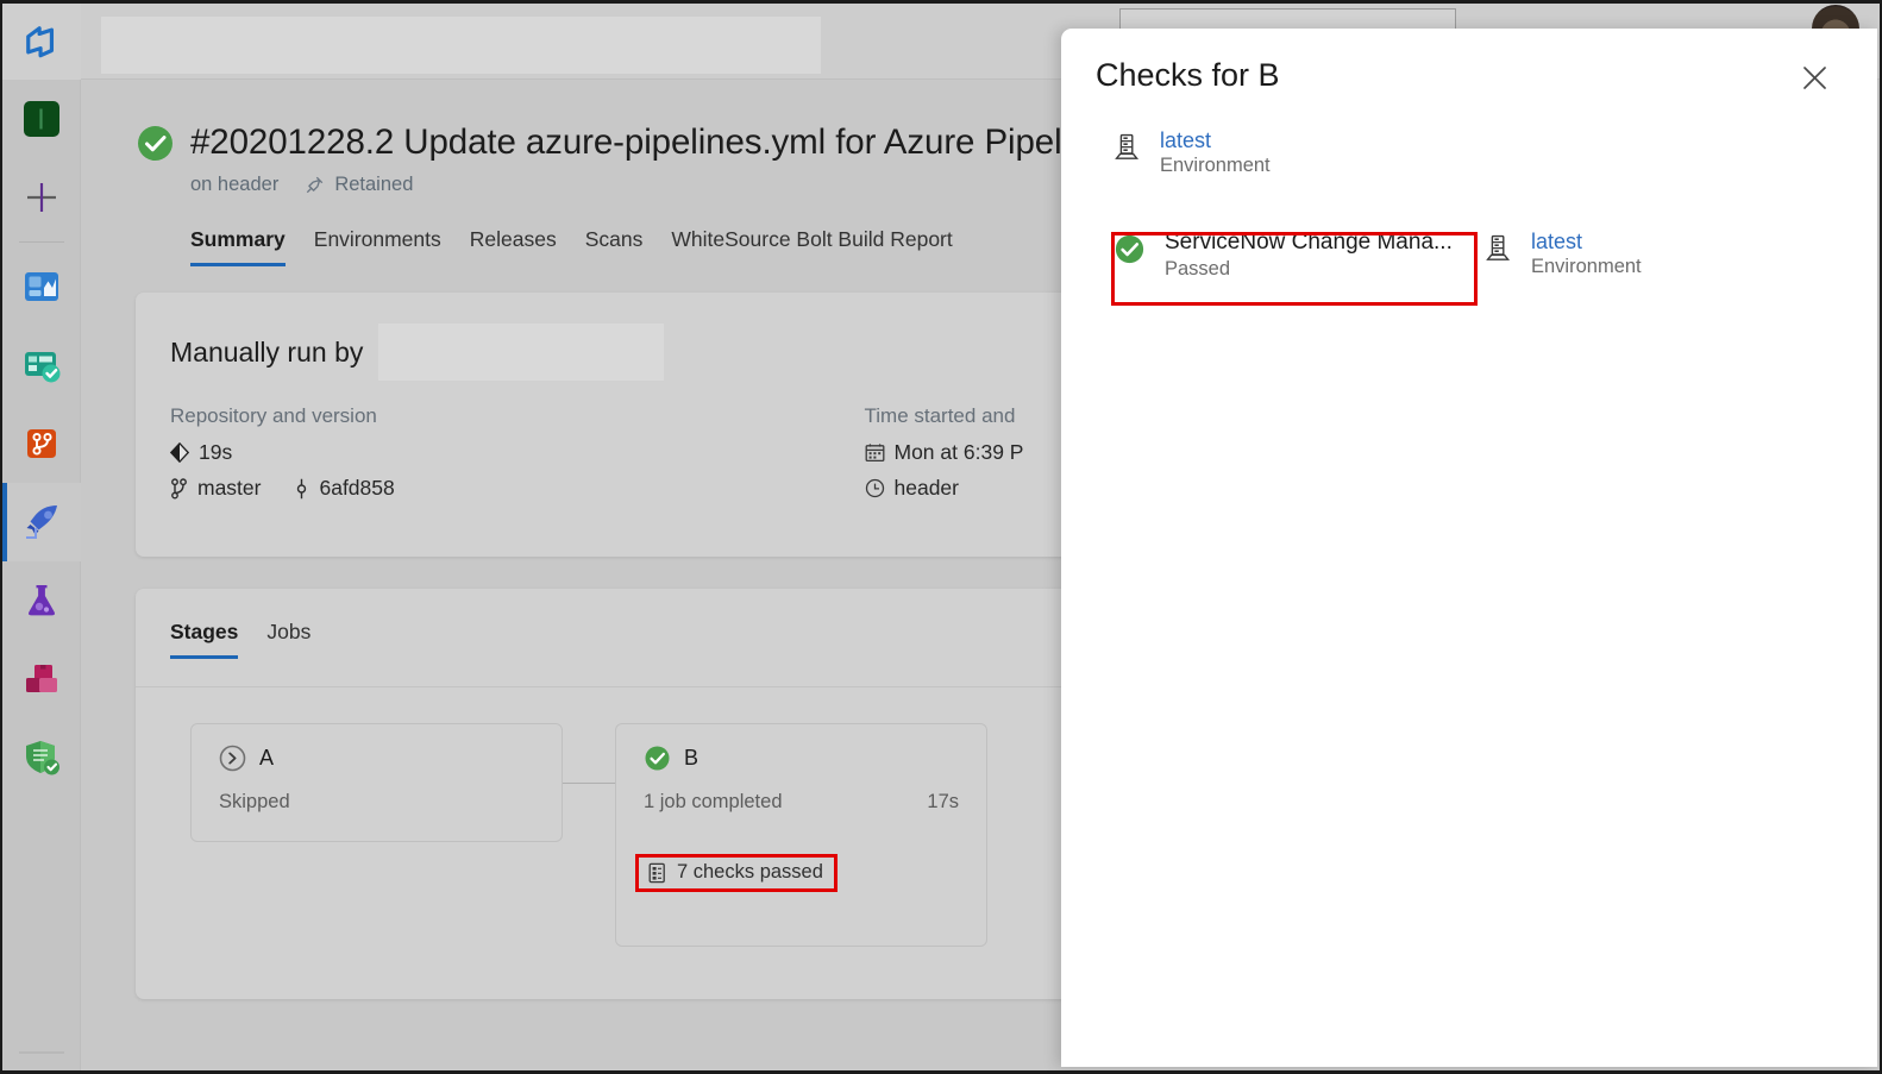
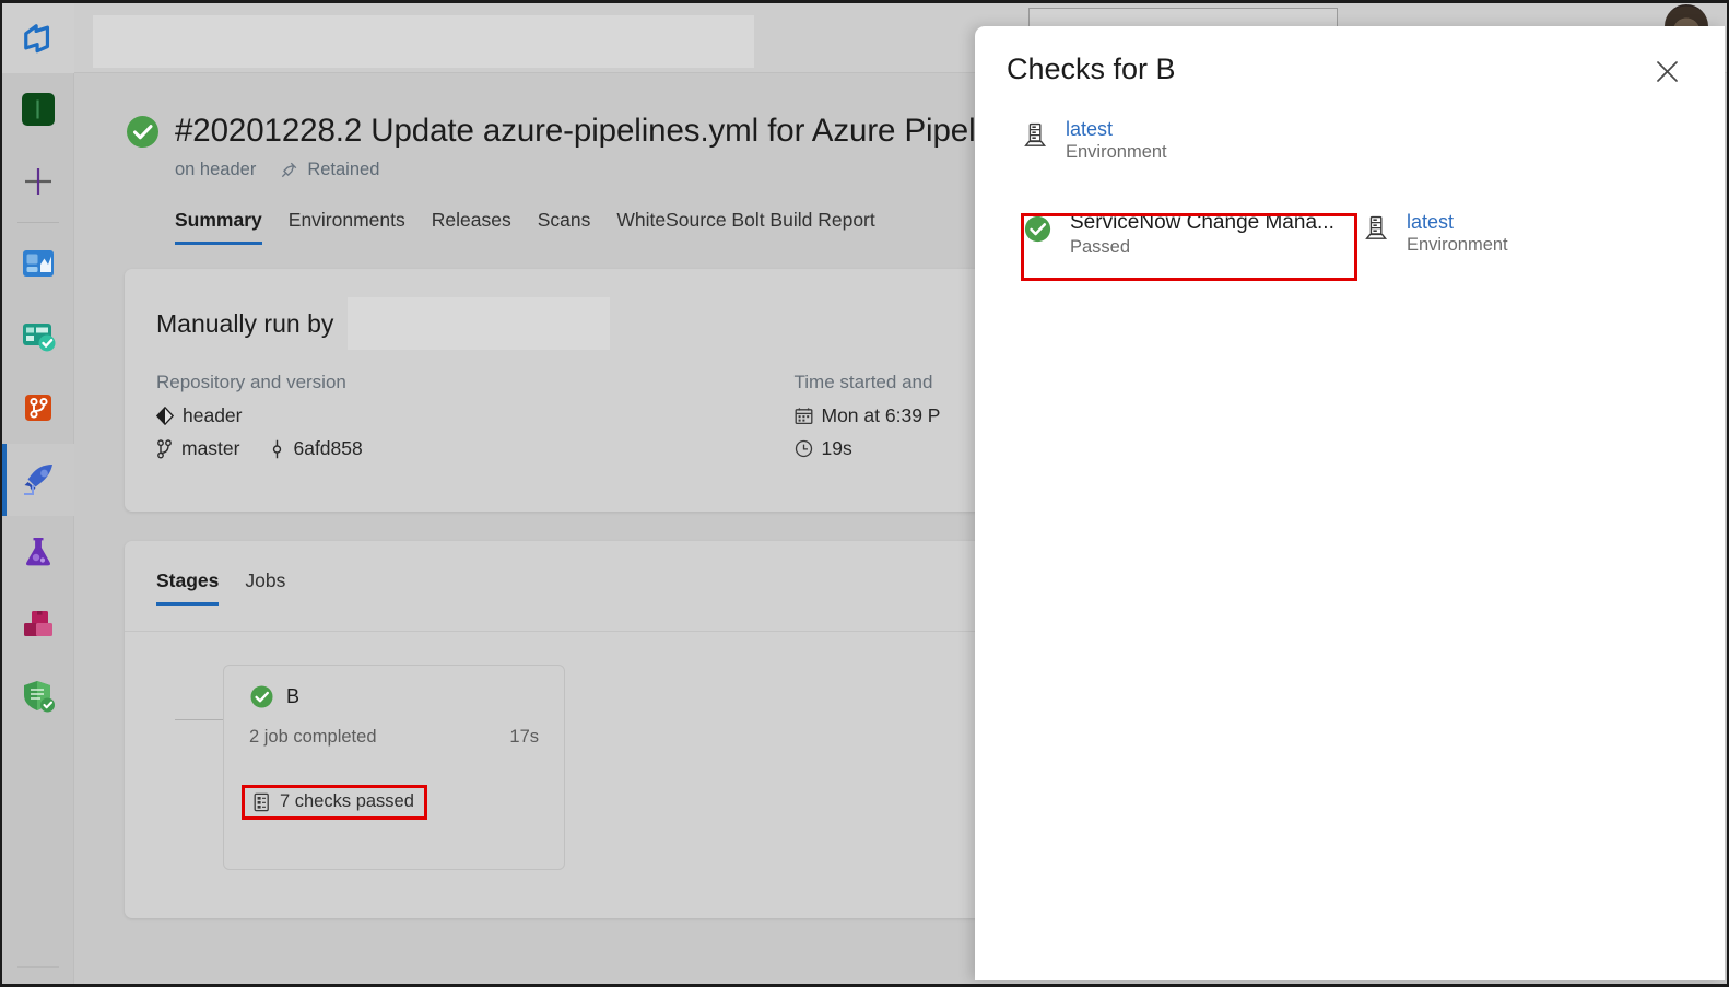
  #20201228.2 Update azure-pipelines.yml for Azure Pipel
  on header
  Retained
  Summary
  Environments
  Releases
  Scans
  WhiteSource Bolt Build Report
  Manually run by
  Repository and version
- 19s
+ header
  master
  6afd858
  Time started and
  Mon at 6:39 P
- header
+ 19s
  Stages
  Jobs
- A
- Skipped
  B
- 1 job completed
+ 2 job completed
  17s
  7 checks passed
  Checks for B
  latest
  Environment
  ServiceNow Change Mana...
  Passed
  latest
  Environment
